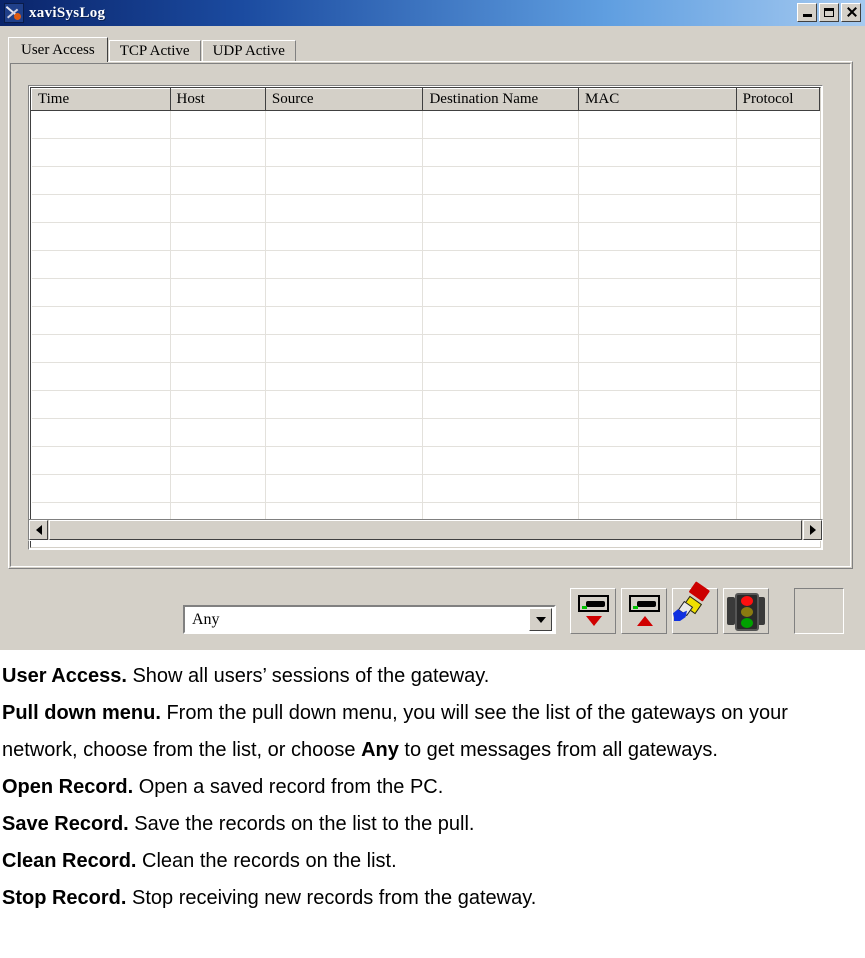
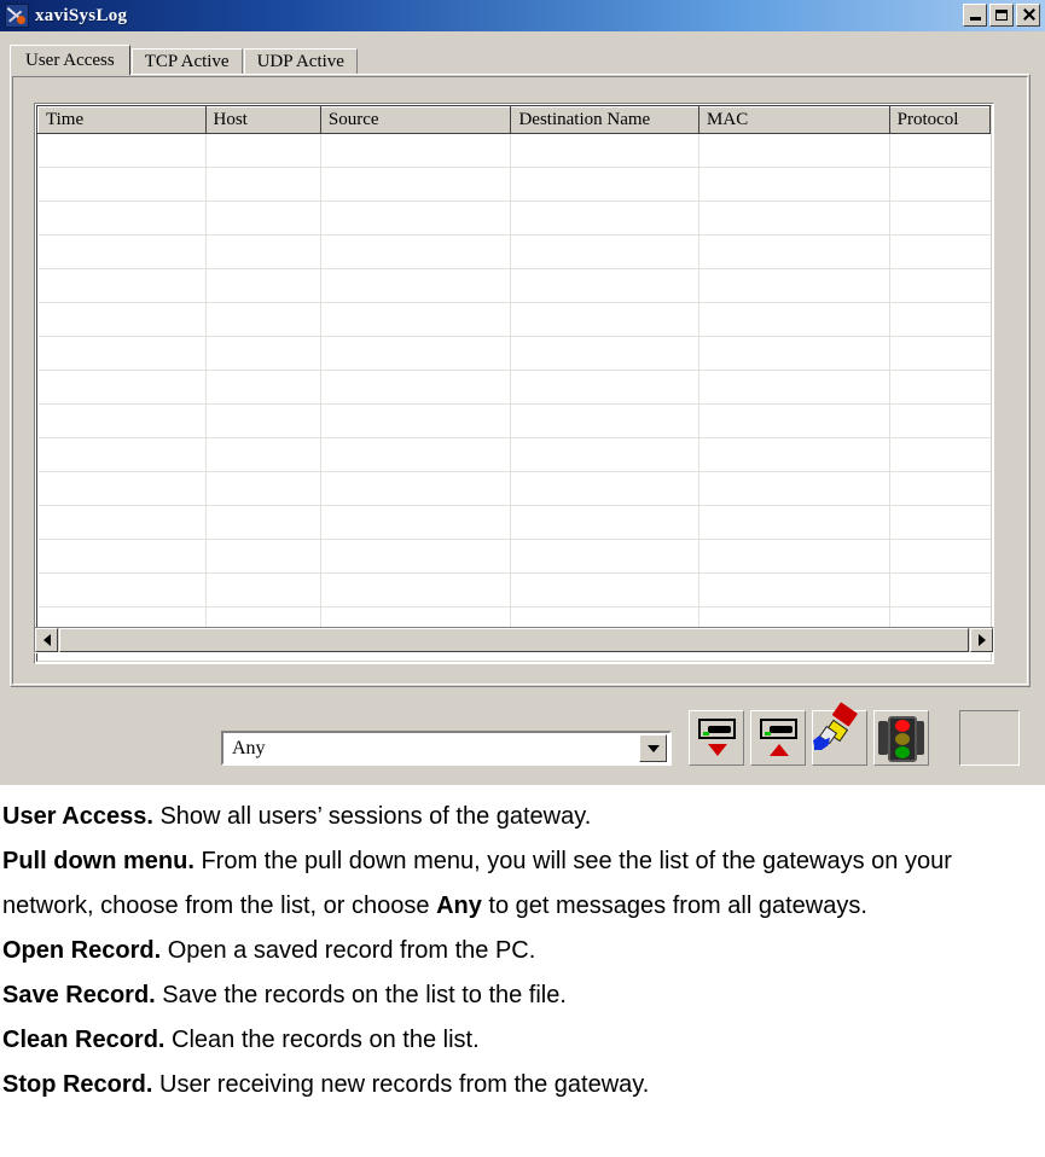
  xaviSysLog
  User Access
  TCP Active
  UDP Active
  Time	Host	Source	Destination Name	MAC	Protocol
  Any
  User Access. Show all users’ sessions of the gateway.
  Pull down menu. From the pull down menu, you will see the list of the gateways on your network, choose from the list, or choose Any to get messages from all gateways.
  Open Record. Open a saved record from the PC.
- Save Record. Save the records on the list to the pull.
+ Save Record. Save the records on the list to the file.
  Clean Record. Clean the records on the list.
- Stop Record. Stop receiving new records from the gateway.
+ Stop Record. User receiving new records from the gateway.
